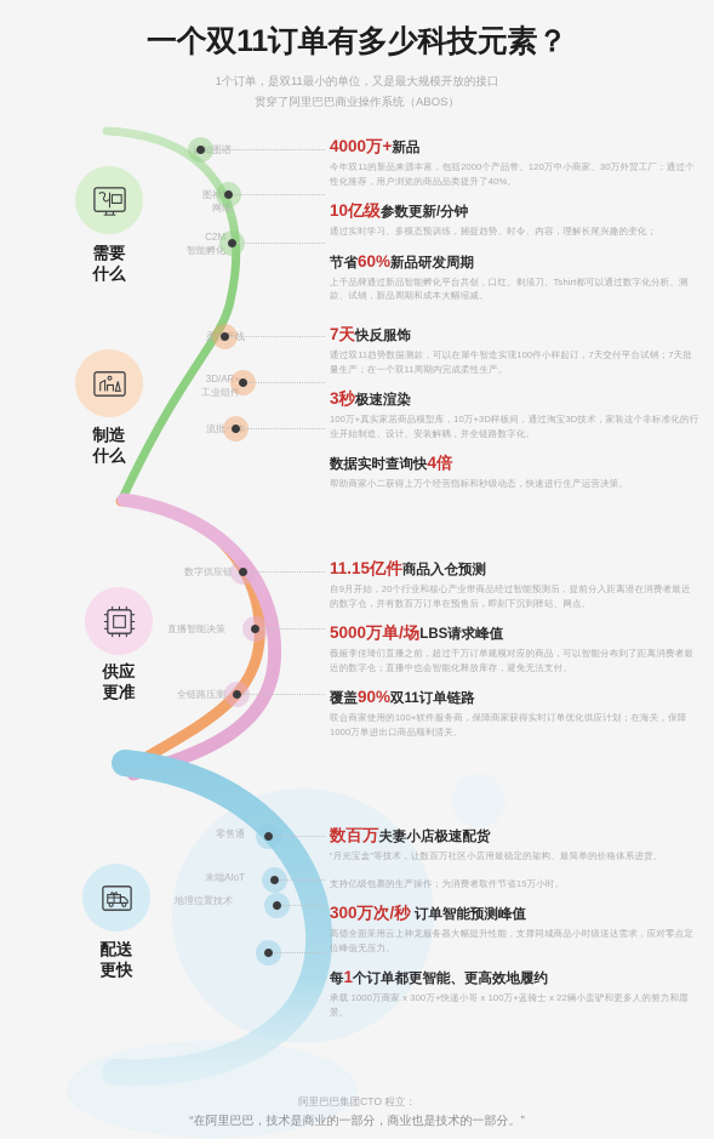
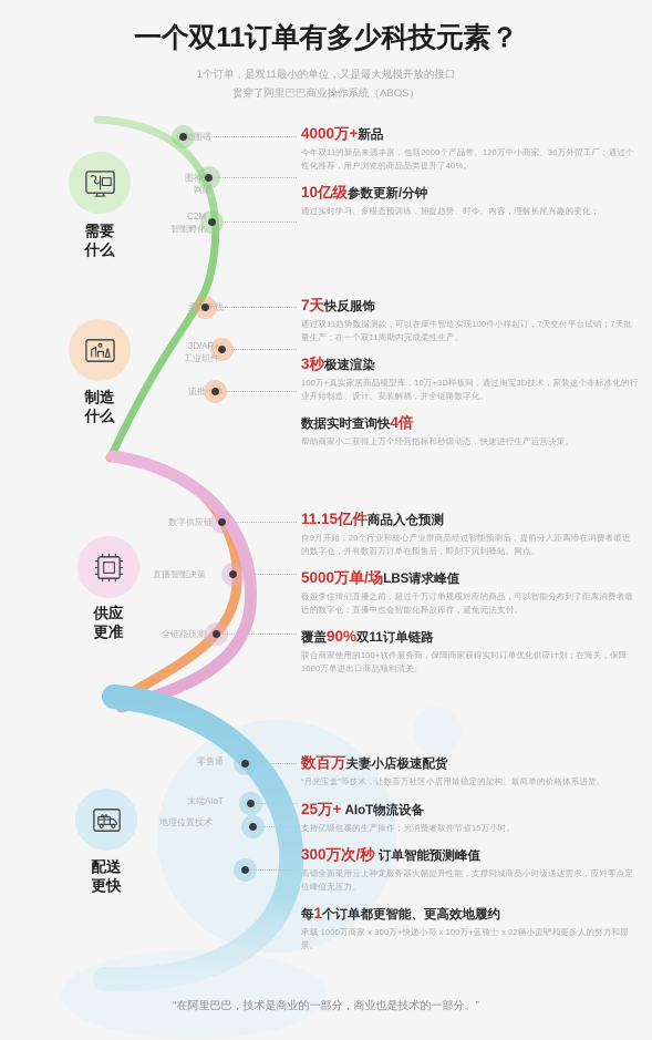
  一个双11订单有多少科技元素？
  1个订单，是双11最小的单位，又是最大规模开放的接口
  贯穿了阿里巴巴商业操作系统（ABOS）
  需要
  什么
  知图谱
  网络
  C2M
  智能孵化
  4000万+新品
  今年双11的新品来源丰富，包括2000个产品带、120万中小商家、30万外贸工厂；通过个性化推荐，用户浏览的商品品类提升了40%。
  10亿级参数更新/分钟
  通过实时学习、多模态预训练，捕捉趋势、时令、内容，理解长尾兴趣的变化；
- 节省60%新品研发周期
- 上千品牌通过新品智能孵化平台共创，口红、剃须刀、Tshirt都可以通过数字化分析、测款、试销，新品周期和成本大幅缩减。
  制造
  什么
  柔产线
  3D/AR+
  工业组件
  流批一体
  7天快反服饰
  通过双11趋势数据测款，可以在犀牛智造实现100件小样起订，7天交付平台试销；7天批量生产；在一个双11周期内完成柔性生产。
  3秒极速渲染
  100万+真实家居商品模型库，10万+3D样板间，通过淘宝3D技术，家装这个非标准化的行业开始制造、设计、安装解耦，并全链路数字化。
  数据实时查询快4倍
  帮助商家小二获得上万个经营指标和秒级动态，快速进行生产运营决策。
  供应
  更准
  数字供应链
  直播智能决策
  全链路压测
  11.15亿件商品入仓预测
  自9月开始，20个行业和核心产业带商品经过智能预测后，提前分入距离潜在消费者最近的数字仓，并有数百万订单在预售后，即刻下沉到驿站、网点。
  5000万单/场LBS请求峰值
  薇娅李佳琦们直播之前，超过千万订单规模对应的商品，可以智能分布到了距离消费者最近的数字仓；直播中也会智能化释放库存，避免无法支付。
  覆盖90%双11订单链路
  联合商家使用的100+软件服务商，保障商家获得实时订单优化供应计划；在海关，保障1000万单进出口商品顺利清关。
  配送
  更快
  零售通
  末端AIoT
  地理位置技术
  数百万夫妻小店极速配货
  “月光宝盒”等技术，让数百万社区小店用最稳定的架构、最简单的价格体系进货。
+ 25万+ AIoT物流设备
  支持亿级包裹的生产操作；为消费者取件节省15万小时。
  300万次/秒 订单智能预测峰值
  高德全面采用云上神龙服务器大幅提升性能，支撑同城商品小时级送达需求，应对零点定位峰值无压力。
  每1个订单都更智能、更高效地履约
  承载 1000万商家 x 300万+快递小哥 x 100万+蓝骑士 x 22辆小蛮驴和更多人的努力和愿景。
- 阿里巴巴集团CTO 程立：
  “在阿里巴巴，技术是商业的一部分，商业也是技术的一部分。”
